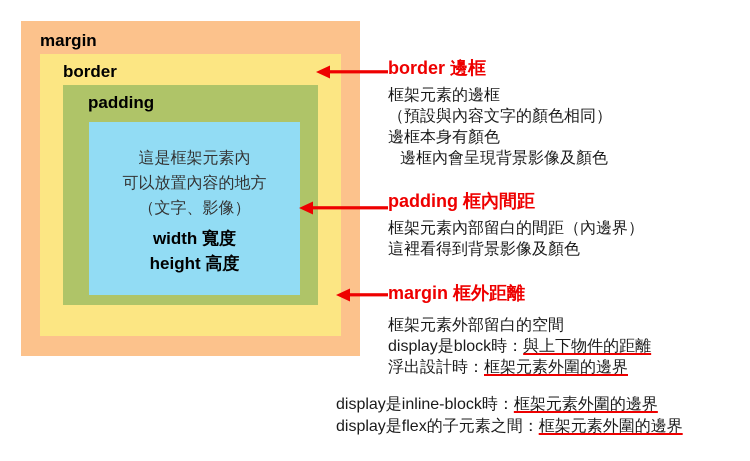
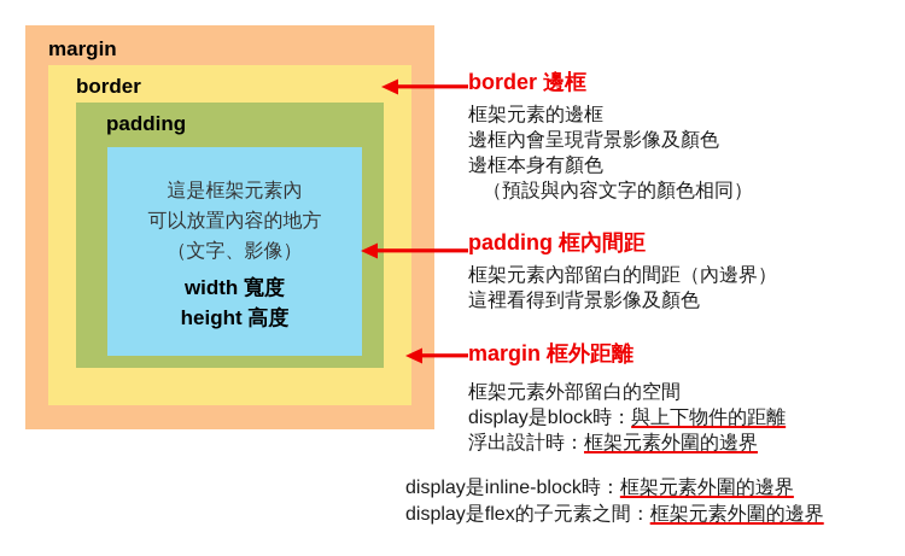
  margin
  border
  padding
  這是框架元素內
  可以放置內容的地方
  （文字、影像）
  width 寬度
  height 高度
  border 邊框
  框架元素的邊框
- （預設與內容文字的顏色相同）
+ 邊框內會呈現背景影像及顏色
  邊框本身有顏色
- 邊框內會呈現背景影像及顏色
+ （預設與內容文字的顏色相同）
  padding 框內間距
  框架元素內部留白的間距（內邊界）
  這裡看得到背景影像及顏色
  margin 框外距離
  框架元素外部留白的空間
  display是block時：與上下物件的距離
  浮出設計時：框架元素外圍的邊界
  display是inline-block時：框架元素外圍的邊界
  display是flex的子元素之間：框架元素外圍的邊界
